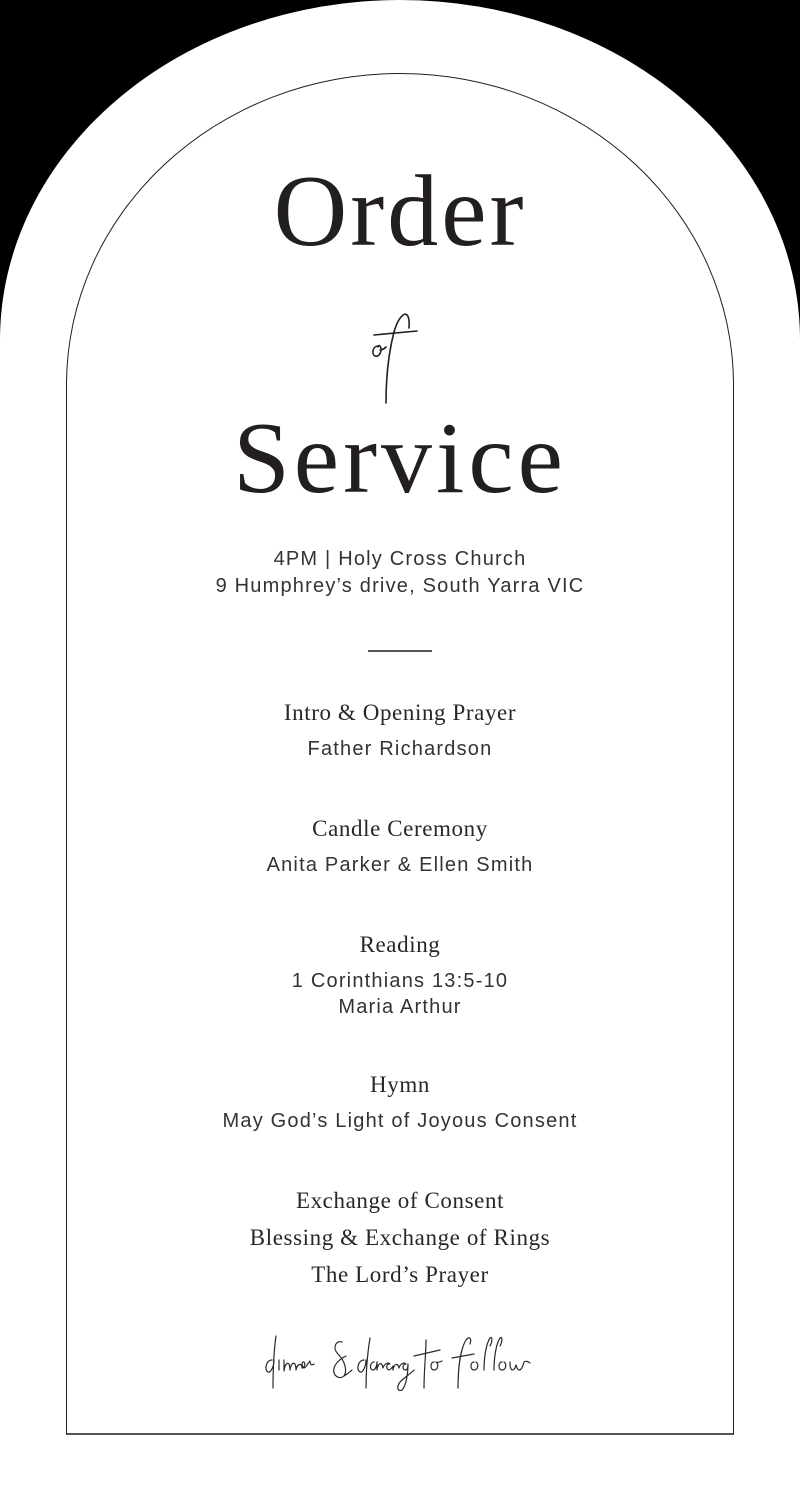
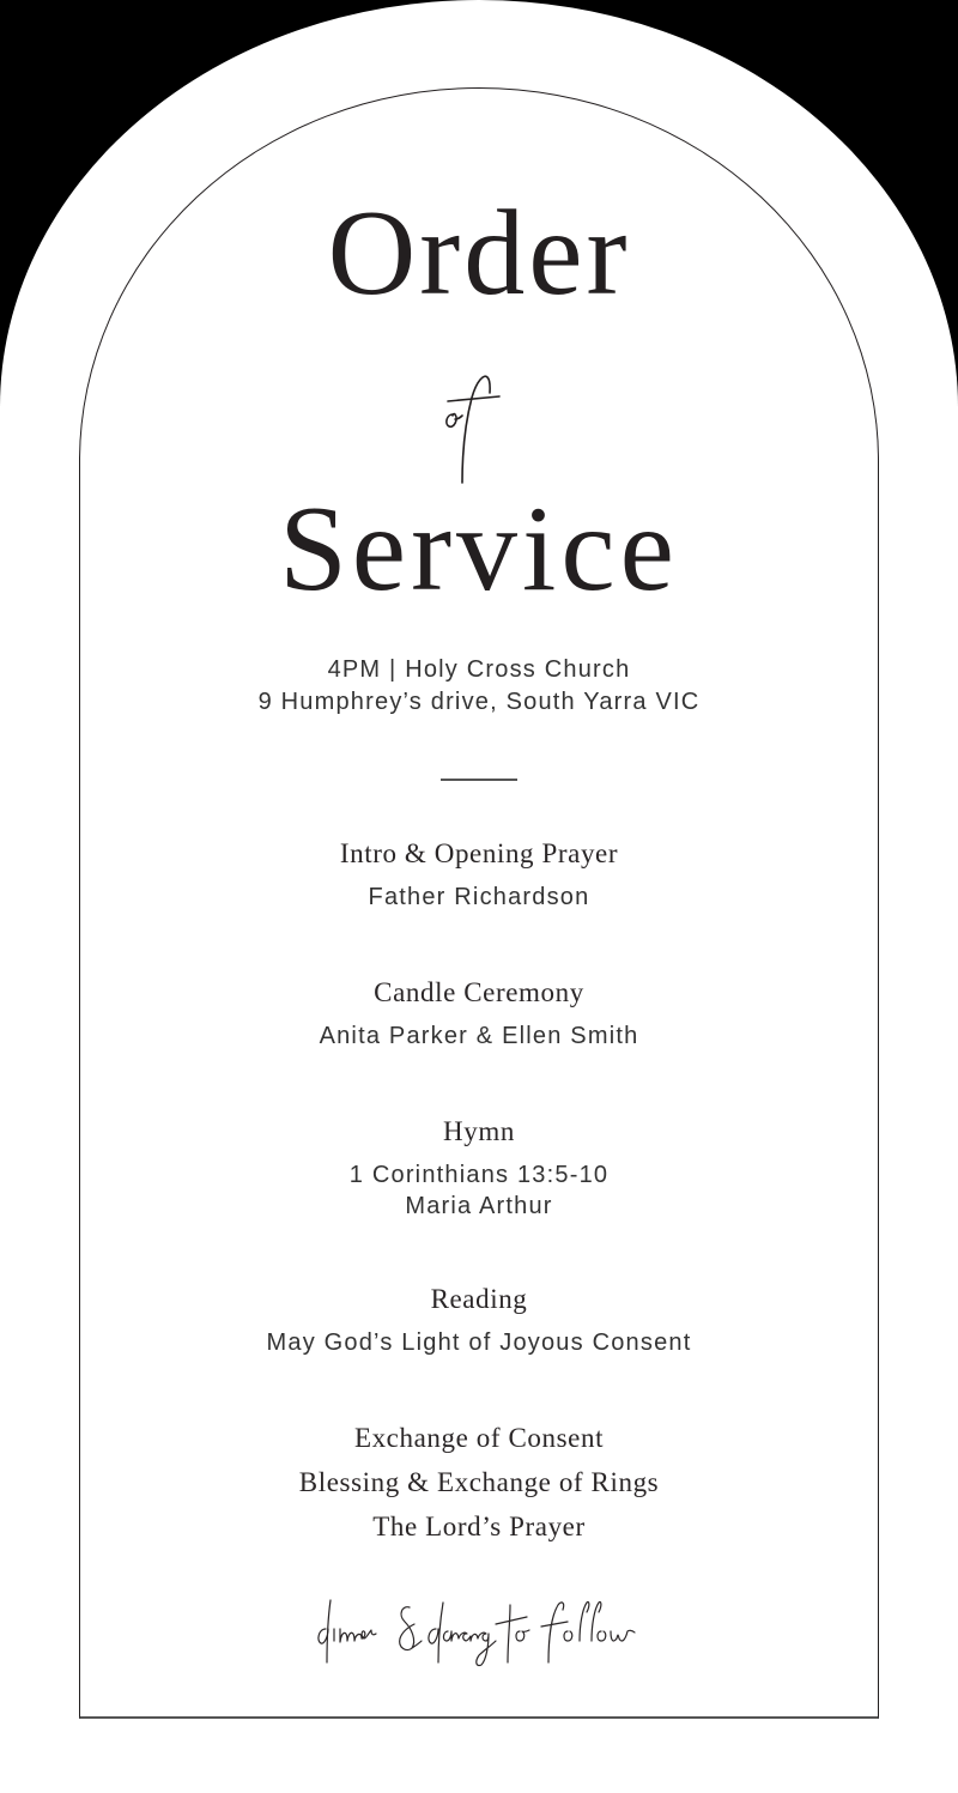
  Order
  Service
  4PM | Holy Cross Church
  9 Humphrey’s drive, South Yarra VIC
  Intro & Opening Prayer
  Father Richardson
  Candle Ceremony
  Anita Parker & Ellen Smith
- Reading
+ Hymn
  1 Corinthians 13:5-10
  Maria Arthur
- Hymn
+ Reading
  May God’s Light of Joyous Consent
  Exchange of Consent
  Blessing & Exchange of Rings
  The Lord’s Prayer
